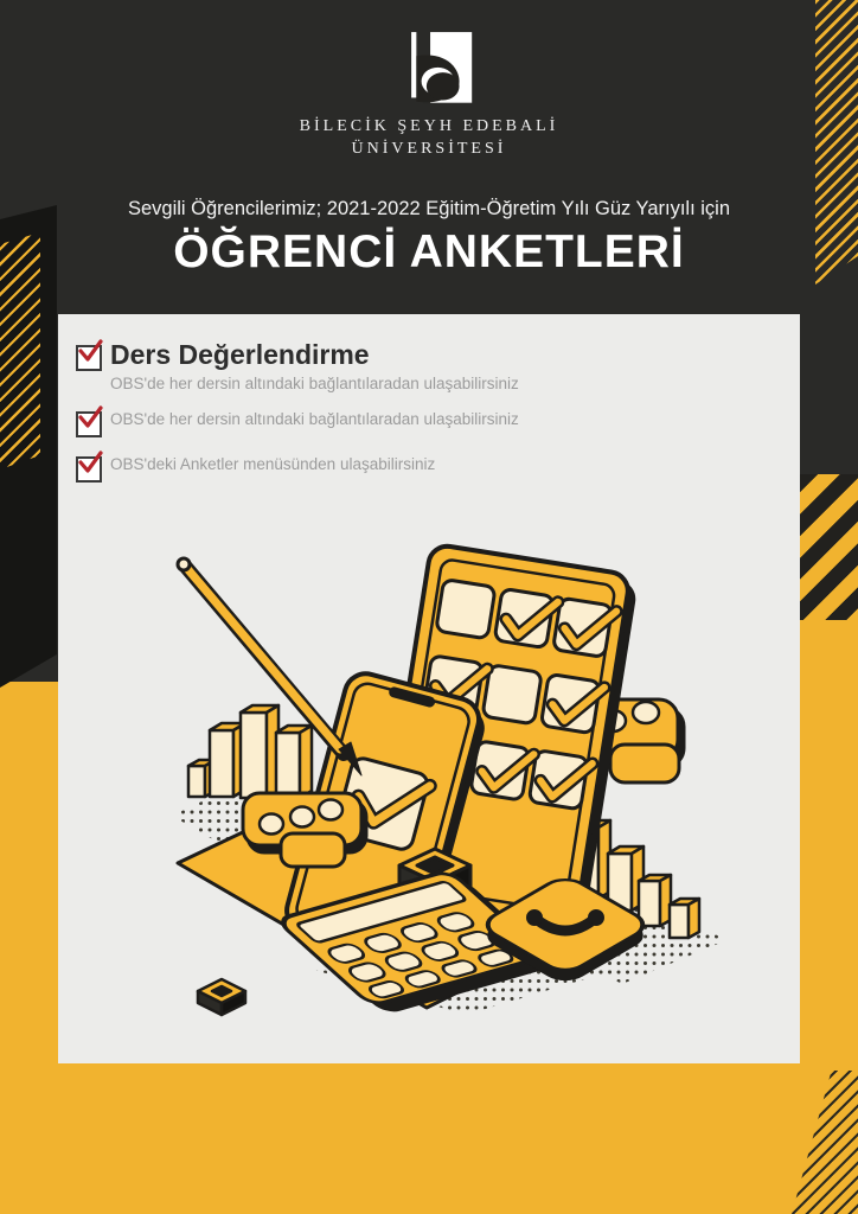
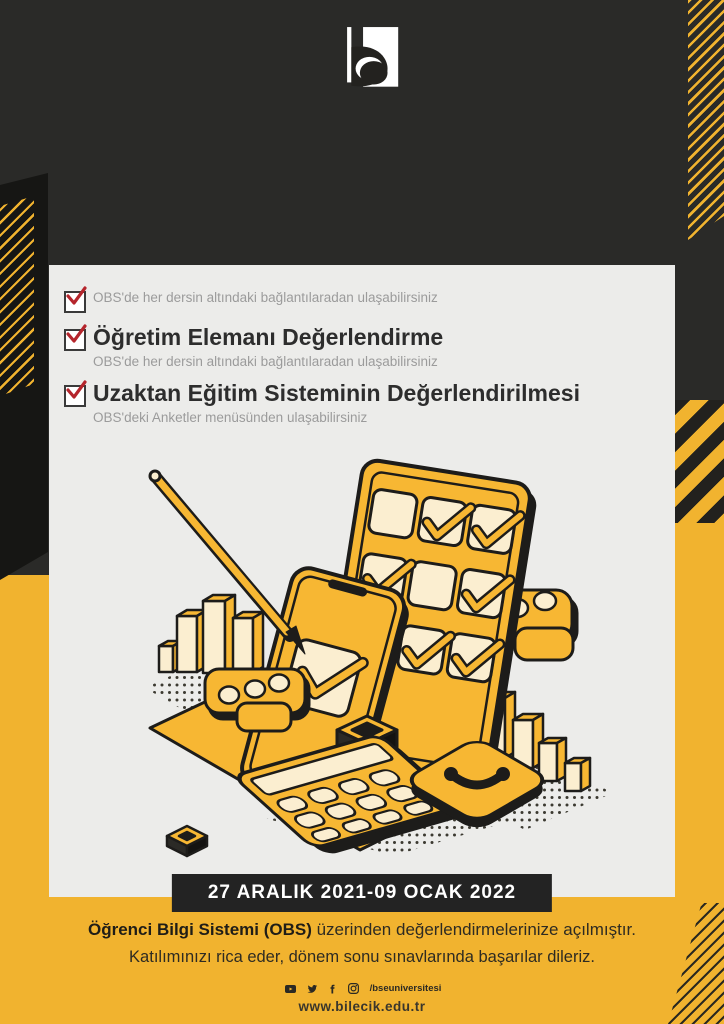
- BİLECİK ŞEYH EDEBALİ
- ÜNİVERSİTESİ
- Sevgili Öğrencilerimiz; 2021-2022 Eğitim-Öğretim Yılı Güz Yarıyılı için
- ÖĞRENCİ ANKETLERİ
- Ders Değerlendirme
  OBS'de her dersin altındaki bağlantılaradan ulaşabilirsiniz
+ Öğretim Elemanı Değerlendirme
  OBS'de her dersin altındaki bağlantılaradan ulaşabilirsiniz
+ Uzaktan Eğitim Sisteminin Değerlendirilmesi
  OBS'deki Anketler menüsünden ulaşabilirsiniz
+ 27 ARALIK 2021-09 OCAK 2022
+ Öğrenci Bilgi Sistemi (OBS) üzerinden değerlendirmelerinize açılmıştır.
+ Katılımınızı rica eder, dönem sonu sınavlarında başarılar dileriz.
+ /bseuniversitesi
+ www.bilecik.edu.tr
